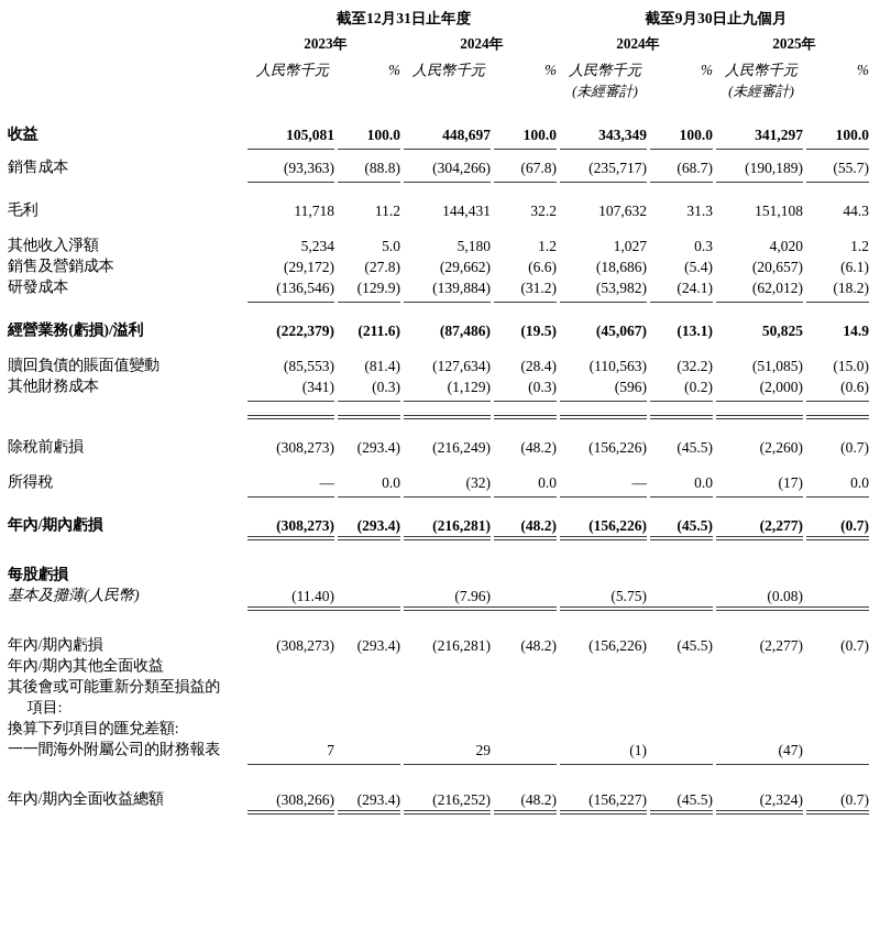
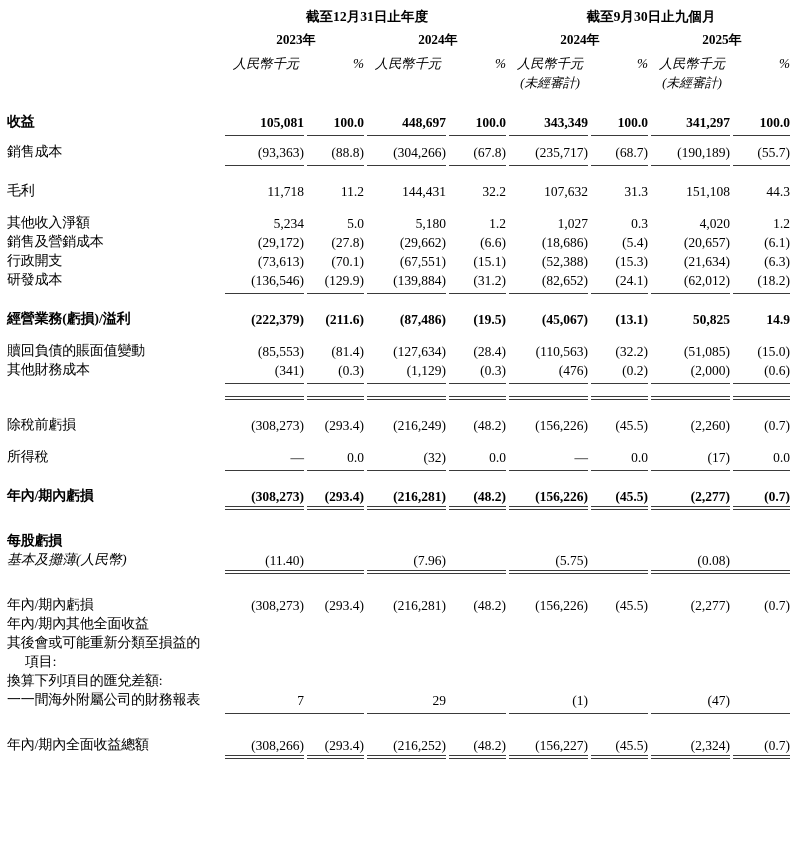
  	截至12月31日止年度	截至9月30日止九個月
  	2023年	2024年	2024年	2025年
  	人民幣千元	%	人民幣千元	%	人民幣千元	%	人民幣千元	%
  					(未經審計)		(未經審計)
  收益	105,081	100.0	448,697	100.0	343,349	100.0	341,297	100.0
  銷售成本	(93,363)	(88.8)	(304,266)	(67.8)	(235,717)	(68.7)	(190,189)	(55.7)
  毛利	11,718	11.2	144,431	32.2	107,632	31.3	151,108	44.3
  其他收入淨額	5,234	5.0	5,180	1.2	1,027	0.3	4,020	1.2
  銷售及營銷成本	(29,172)	(27.8)	(29,662)	(6.6)	(18,686)	(5.4)	(20,657)	(6.1)
+ 行政開支	(73,613)	(70.1)	(67,551)	(15.1)	(52,388)	(15.3)	(21,634)	(6.3)
- 研發成本	(136,546)	(129.9)	(139,884)	(31.2)	(53,982)	(24.1)	(62,012)	(18.2)
+ 研發成本	(136,546)	(129.9)	(139,884)	(31.2)	(82,652)	(24.1)	(62,012)	(18.2)
  經營業務(虧損)/溢利	(222,379)	(211.6)	(87,486)	(19.5)	(45,067)	(13.1)	50,825	14.9
  贖回負債的賬面值變動	(85,553)	(81.4)	(127,634)	(28.4)	(110,563)	(32.2)	(51,085)	(15.0)
- 其他財務成本	(341)	(0.3)	(1,129)	(0.3)	(596)	(0.2)	(2,000)	(0.6)
+ 其他財務成本	(341)	(0.3)	(1,129)	(0.3)	(476)	(0.2)	(2,000)	(0.6)
  除稅前虧損	(308,273)	(293.4)	(216,249)	(48.2)	(156,226)	(45.5)	(2,260)	(0.7)
  所得稅	—	0.0	(32)	0.0	—	0.0	(17)	0.0
  年內/期內虧損	(308,273)	(293.4)	(216,281)	(48.2)	(156,226)	(45.5)	(2,277)	(0.7)
  每股虧損
  基本及攤薄(人民幣)	(11.40)		(7.96)		(5.75)		(0.08)
  年內/期內虧損	(308,273)	(293.4)	(216,281)	(48.2)	(156,226)	(45.5)	(2,277)	(0.7)
  年內/期內其他全面收益
  其後會或可能重新分類至損益的
  項目:
  換算下列項目的匯兌差額:
  一一間海外附屬公司的財務報表	7		29		(1)		(47)
  年內/期內全面收益總額	(308,266)	(293.4)	(216,252)	(48.2)	(156,227)	(45.5)	(2,324)	(0.7)
